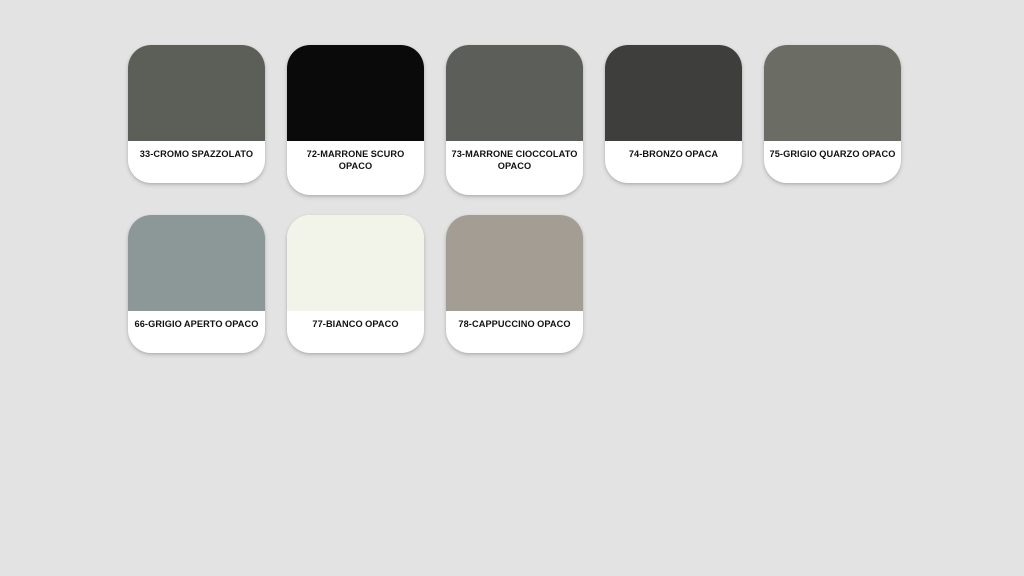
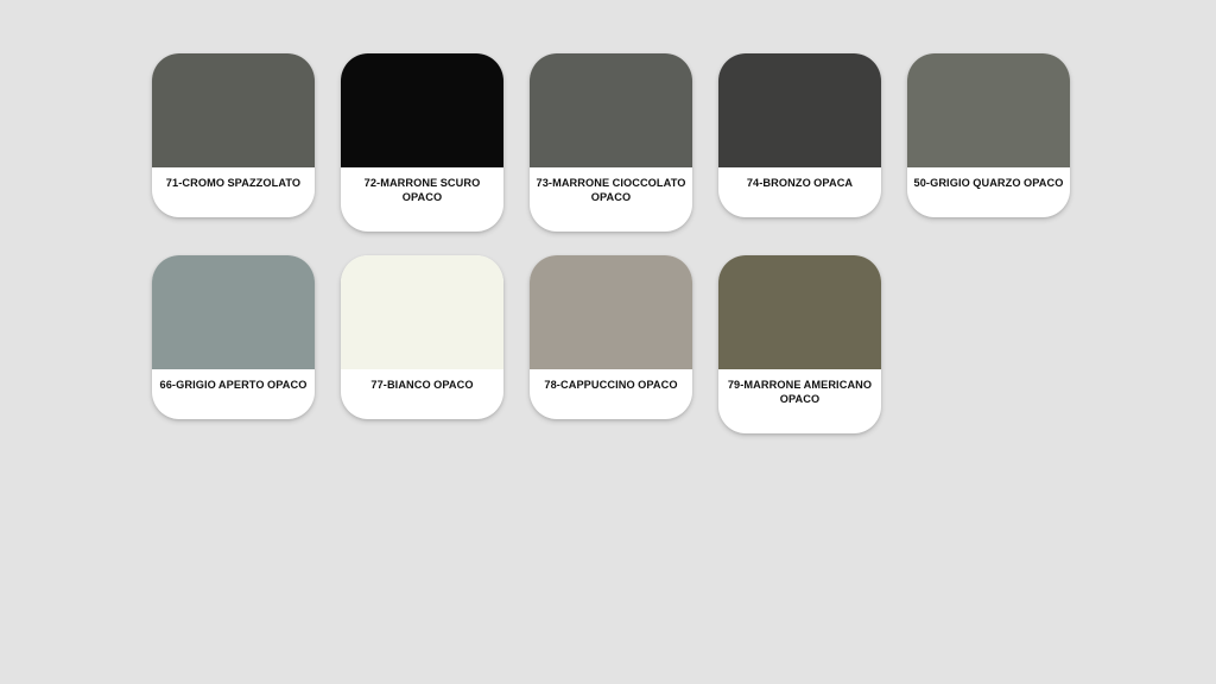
- 33-CROMO SPAZZOLATO
+ 71-CROMO SPAZZOLATO
  72-MARRONE SCURO OPACO
  73-MARRONE CIOCCOLATO OPACO
  74-BRONZO OPACA
- 75-GRIGIO QUARZO OPACO
+ 50-GRIGIO QUARZO OPACO
  66-GRIGIO APERTO OPACO
  77-BIANCO OPACO
  78-CAPPUCCINO OPACO
+ 79-MARRONE AMERICANO OPACO
